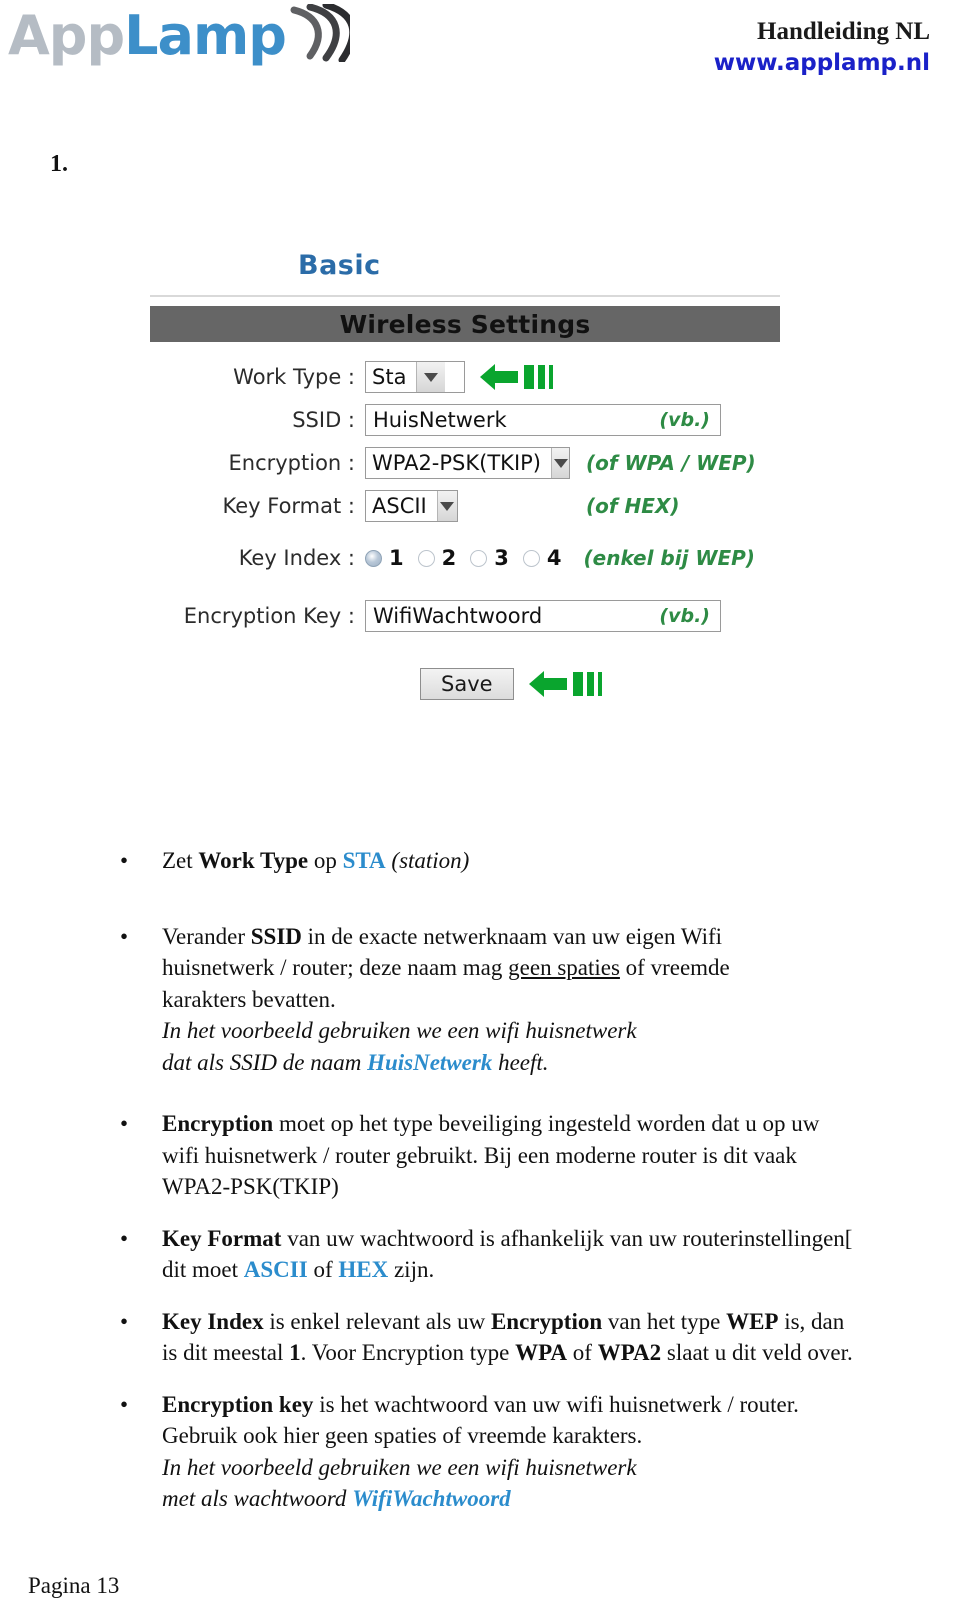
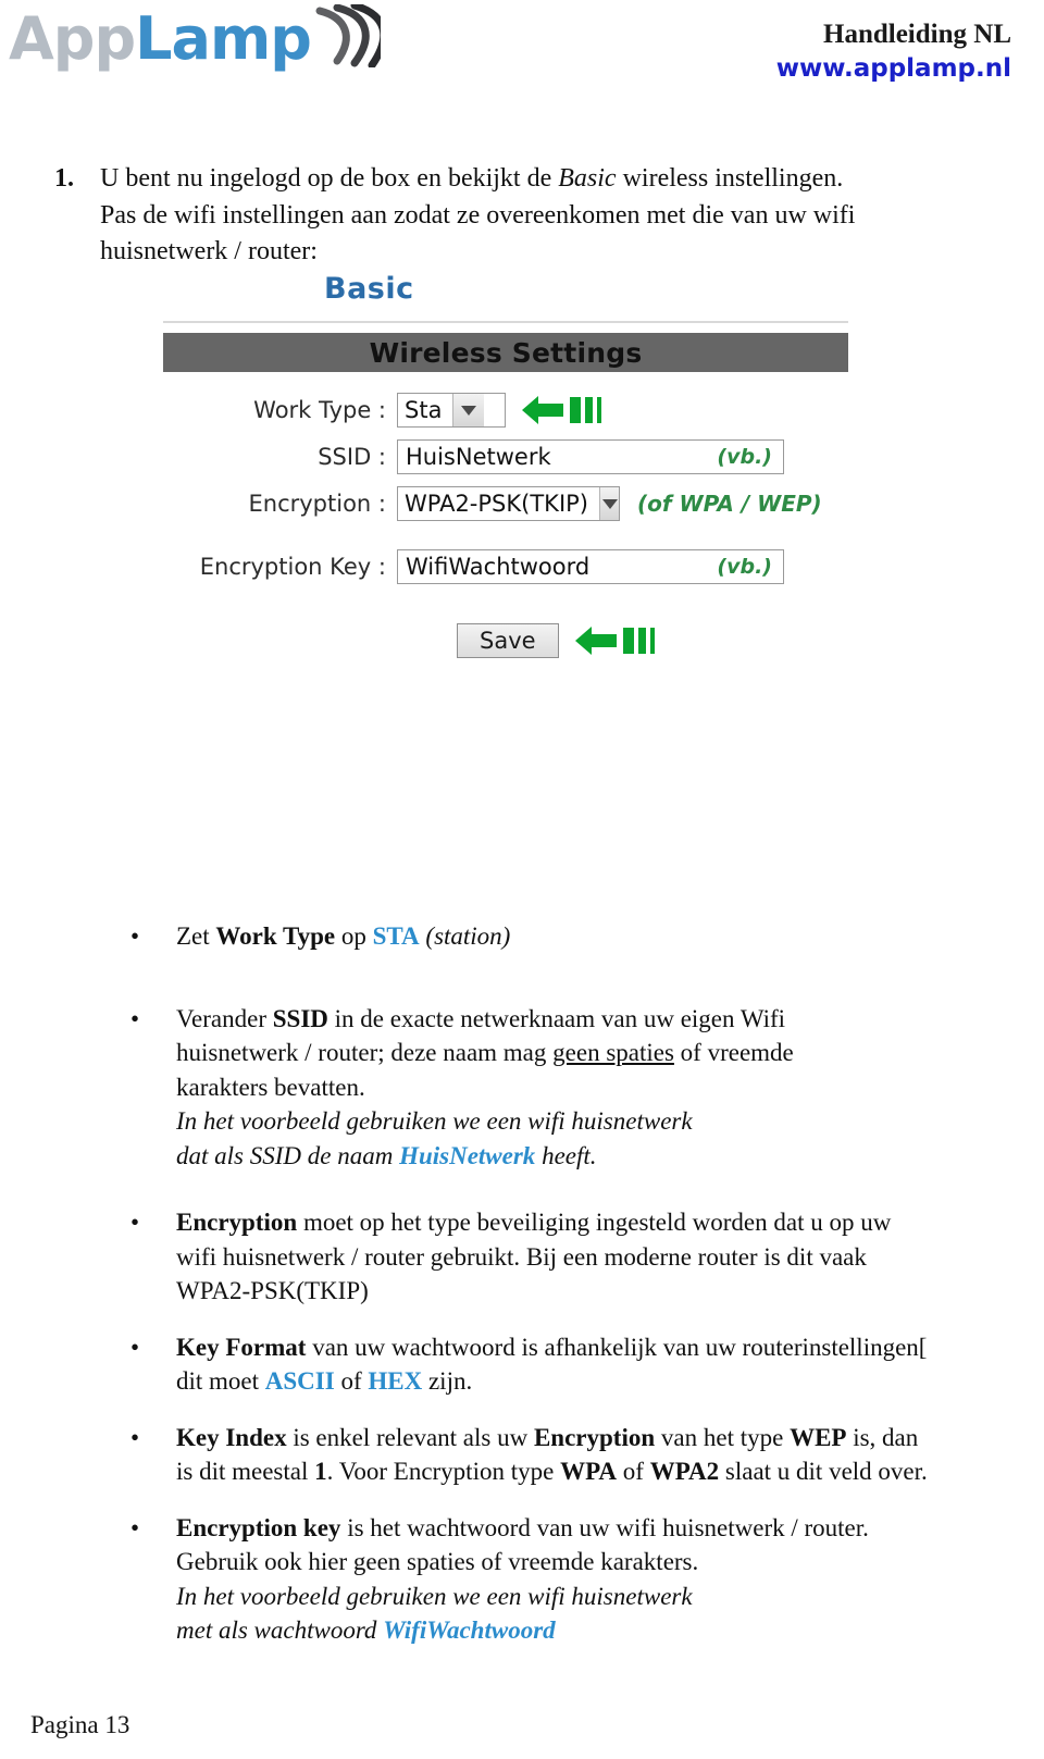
  AppLamp
  Handleiding NL
  www.applamp.nl
  1.
+ U bent nu ingelogd op de box en bekijkt de Basic wireless instellingen.
+ Pas de wifi instellingen aan zodat ze overeenkomen met die van uw wifi
+ huisnetwerk / router:
  Basic
  Wireless Settings
  Work Type :
  Sta
  SSID :
  HuisNetwerk
  (vb.)
  Encryption :
  WPA2-PSK(TKIP)
  (of WPA / WEP)
- Key Format :
- ASCII
- (of HEX)
- Key Index :
- 1
- 2
- 3
- 4
- (enkel bij WEP)
  Encryption Key :
  WifiWachtwoord
  (vb.)
  Save
  •
  Zet Work Type op STA (station)
  •
  Verander SSID in de exacte netwerknaam van uw eigen Wifi
  huisnetwerk / router; deze naam mag geen spaties of vreemde
  karakters bevatten.
  In het voorbeeld gebruiken we een wifi huisnetwerk
  dat als SSID de naam HuisNetwerk heeft.
  •
  Encryption moet op het type beveiliging ingesteld worden dat u op uw
  wifi huisnetwerk / router gebruikt. Bij een moderne router is dit vaak
  WPA2-PSK(TKIP)
  •
  Key Format van uw wachtwoord is afhankelijk van uw routerinstellingen[
  dit moet ASCII of HEX zijn.
  •
  Key Index is enkel relevant als uw Encryption van het type WEP is, dan
  is dit meestal 1. Voor Encryption type WPA of WPA2 slaat u dit veld over.
  •
  Encryption key is het wachtwoord van uw wifi huisnetwerk / router.
  Gebruik ook hier geen spaties of vreemde karakters.
  In het voorbeeld gebruiken we een wifi huisnetwerk
  met als wachtwoord WifiWachtwoord
  Pagina 13
